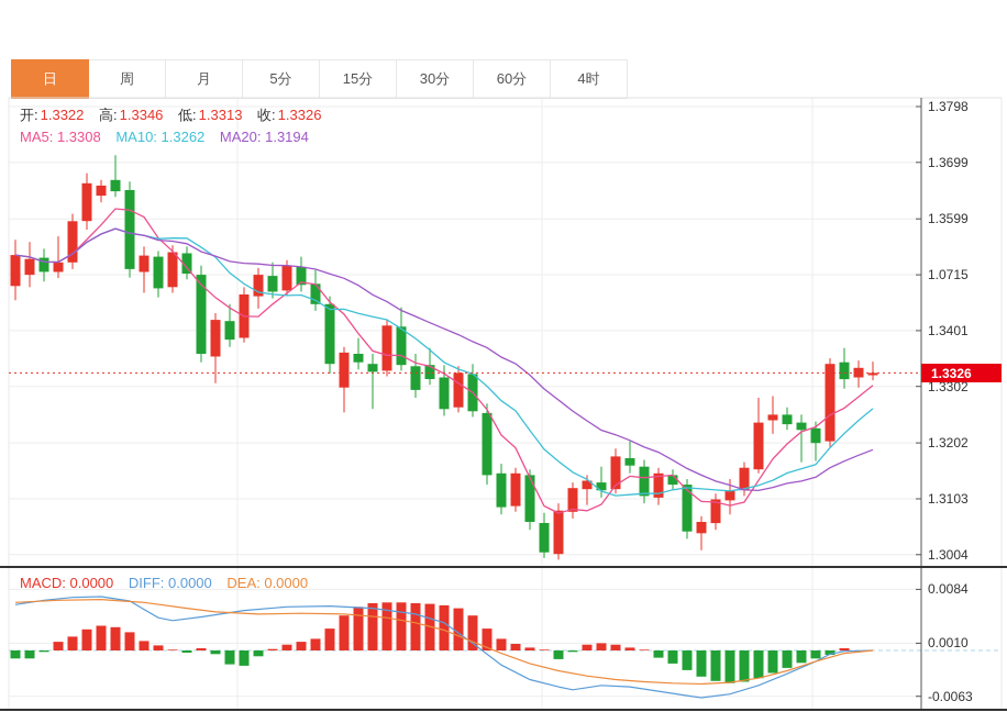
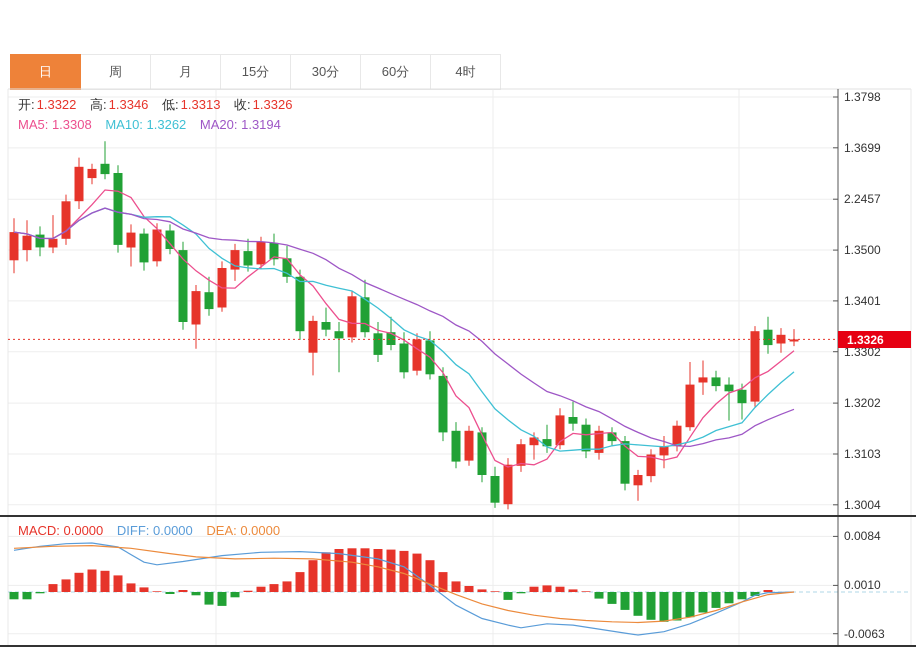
  日
  周
  月
- 5分
  15分
  30分
  60分
  4时
  1.3798
  1.3699
- 1.3599
+ 2.2457
- 1.0715
+ 1.3500
  1.3401
  1.3302
  1.3202
  1.3103
  1.3004
  1.3326
  0.0084
  0.0010
  -0.0063
  开: 1.3322 高: 1.3346 低: 1.3313 收: 1.3326
  MA5: 1.3308 MA10: 1.3262 MA20: 1.3194
  MACD: 0.0000 DIFF: 0.0000 DEA: 0.0000
